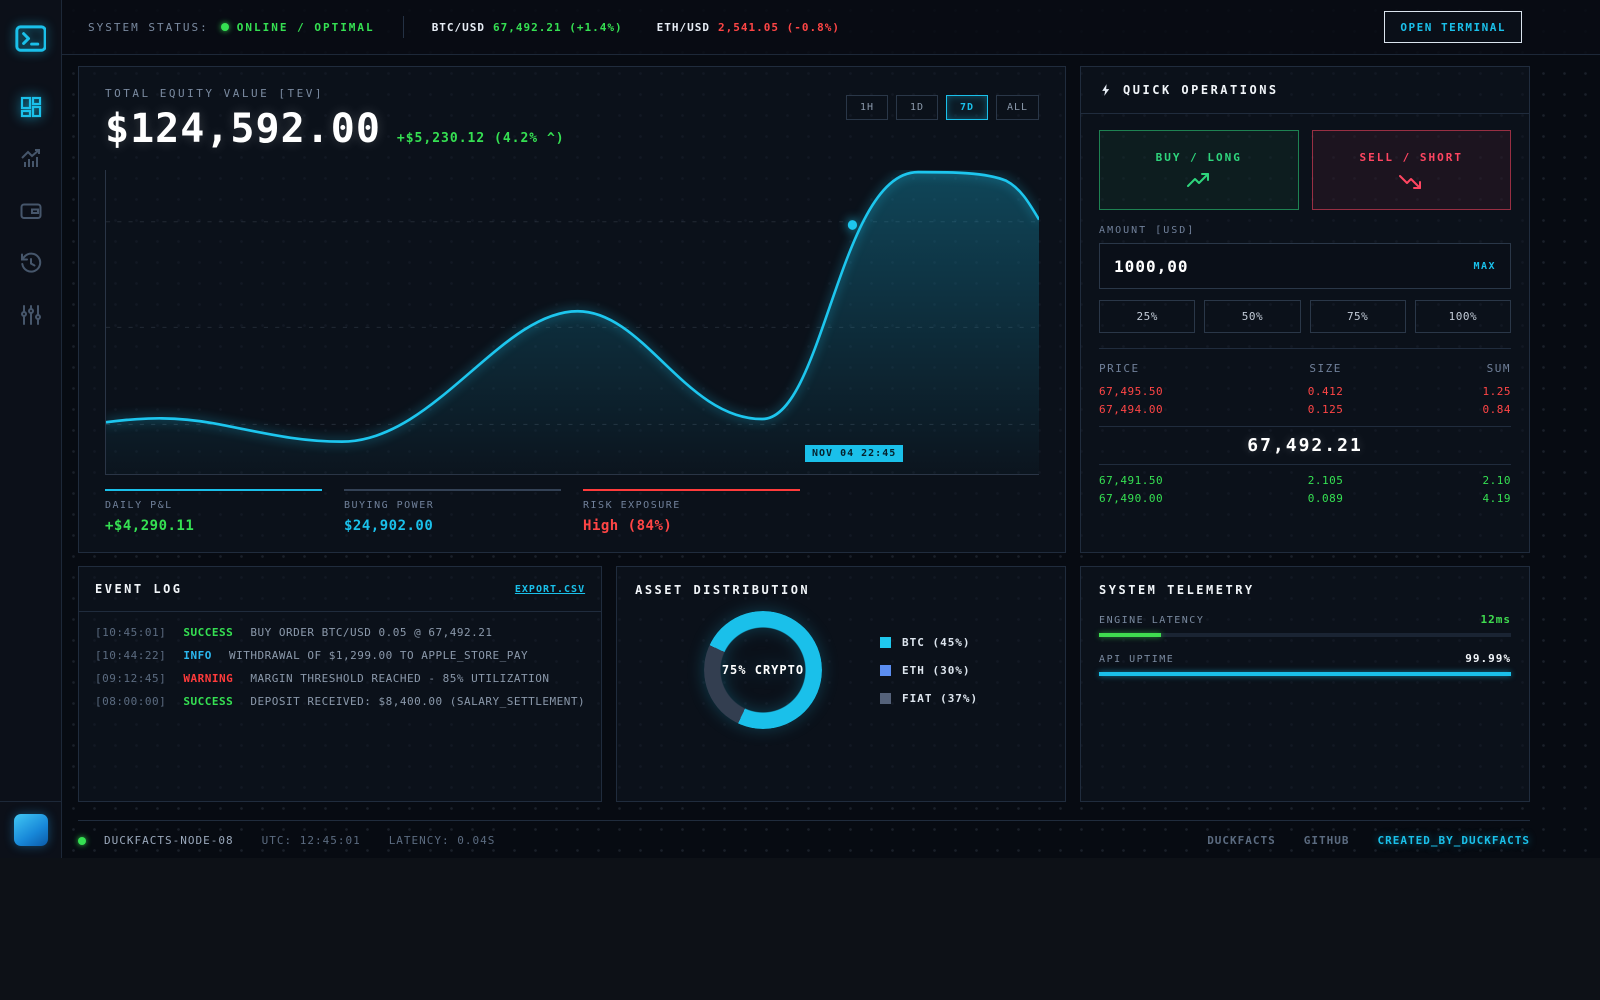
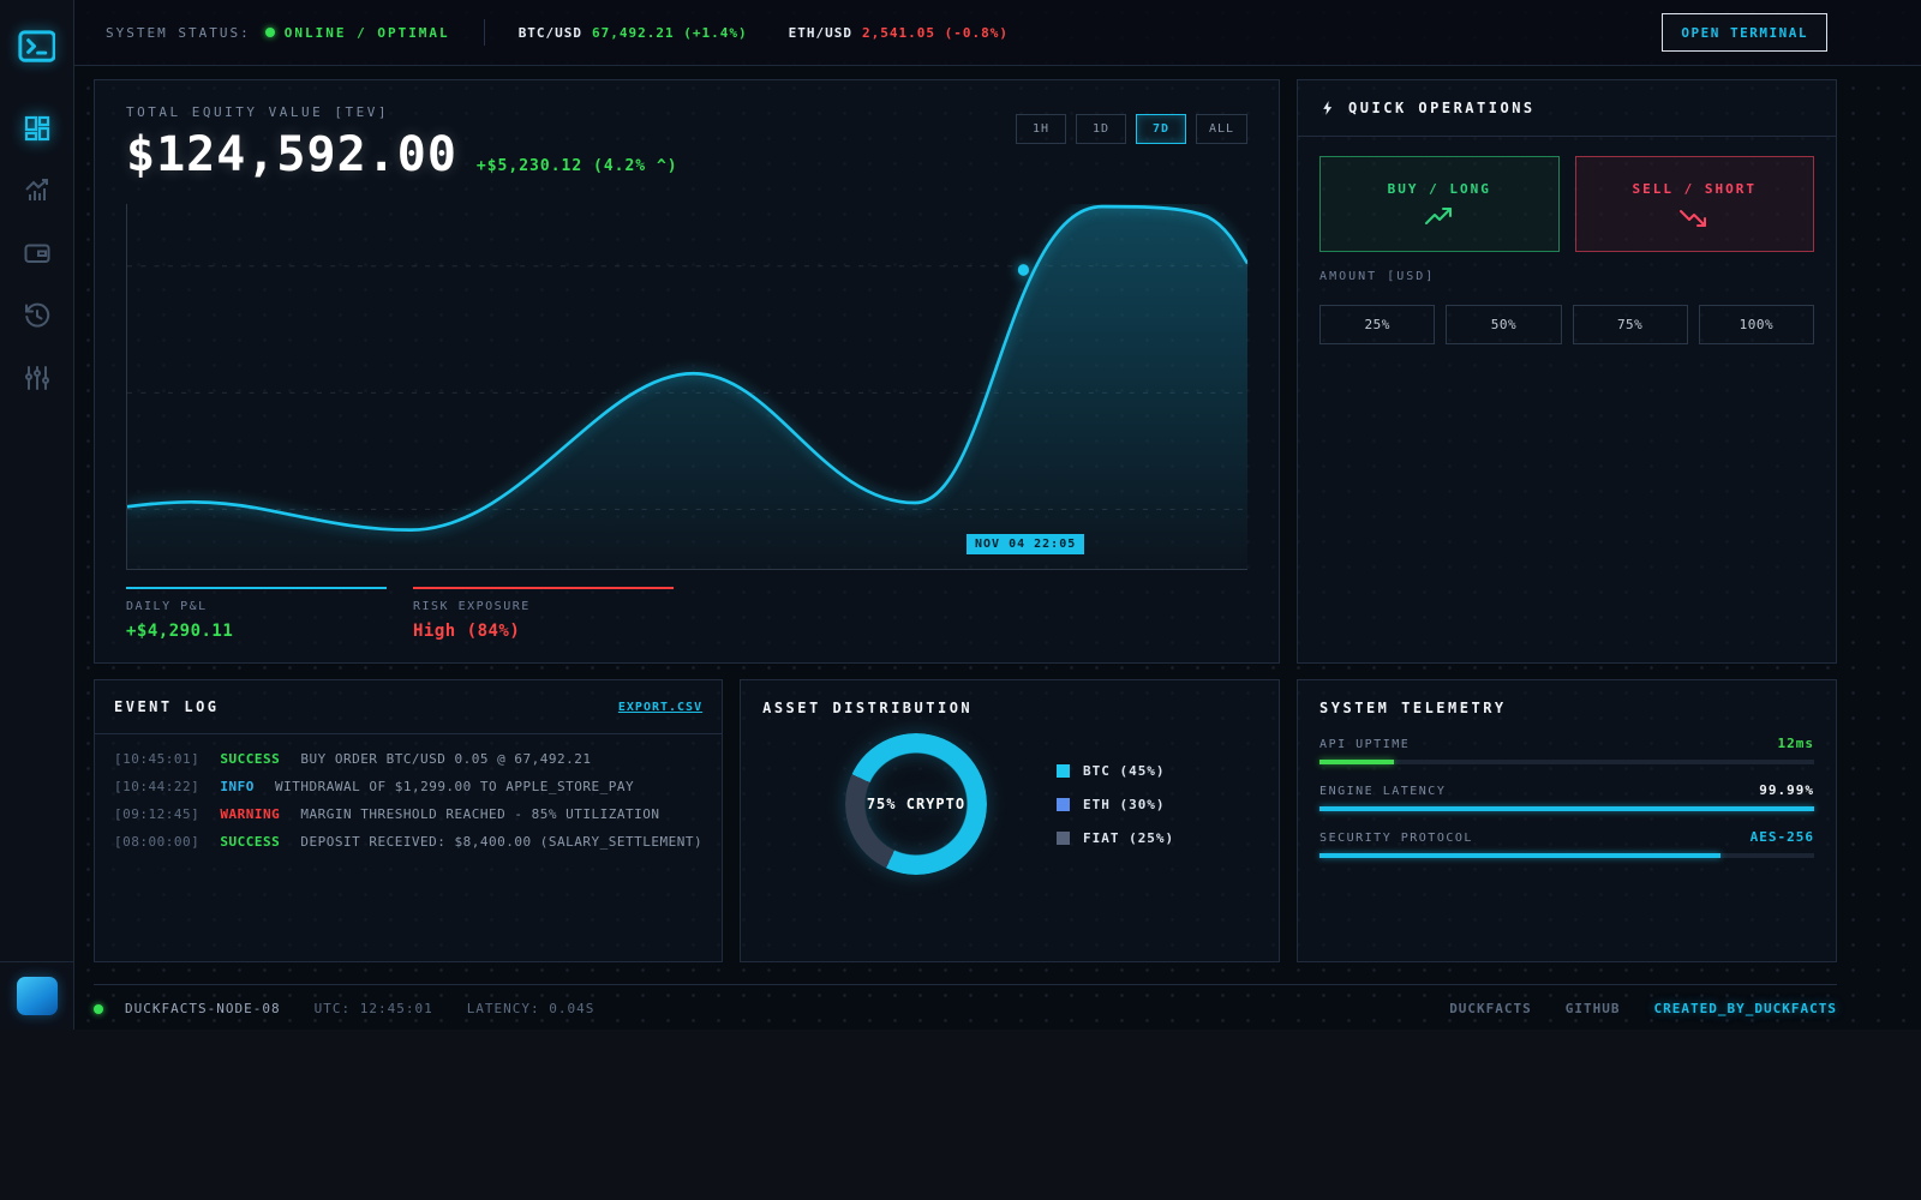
  SYSTEM STATUS:
  ONLINE / OPTIMAL
  BTC/USD 67,492.21 (+1.4%)
  ETH/USD 2,541.05 (-0.8%)
  OPEN TERMINAL
  TOTAL EQUITY VALUE [TEV]
  $124,592.00
  +$5,230.12 (4.2% ^)
  1H
  1D
  7D
  ALL
- NOV 04 22:45
+ NOV 04 22:05
  DAILY P&L
  +$4,290.11
- BUYING POWER
- $24,902.00
  RISK EXPOSURE
  High (84%)
  QUICK OPERATIONS
  BUY / LONG
  SELL / SHORT
  AMOUNT [USD]
- 1000,00
- MAX
  25%
  50%
  75%
  100%
- PRICE
- SIZE
- SUM
- 67,495.50
- 0.412
- 1.25
- 67,494.00
- 0.125
- 0.84
- 67,492.21
- 67,491.50
- 2.105
- 2.10
- 67,490.00
- 0.089
- 4.19
  EVENT LOG
  EXPORT.CSV
  [10:45:01] SUCCESS BUY ORDER BTC/USD 0.05 @ 67,492.21
  [10:44:22] INFO WITHDRAWAL OF $1,299.00 TO APPLE_STORE_PAY
  [09:12:45] WARNING MARGIN THRESHOLD REACHED - 85% UTILIZATION
  [08:00:00] SUCCESS DEPOSIT RECEIVED: $8,400.00 (SALARY_SETTLEMENT)
  ASSET DISTRIBUTION
  75% CRYPTO
  BTC (45%)
  ETH (30%)
- FIAT (37%)
+ FIAT (25%)
  SYSTEM TELEMETRY
- ENGINE LATENCY
+ API UPTIME
  12ms
- API UPTIME
+ ENGINE LATENCY
  99.99%
+ SECURITY PROTOCOL
+ AES-256
  DUCKFACTS-NODE-08
  UTC: 12:45:01
  LATENCY: 0.04S
  DUCKFACTS
  GITHUB
  CREATED_BY_DUCKFACTS
